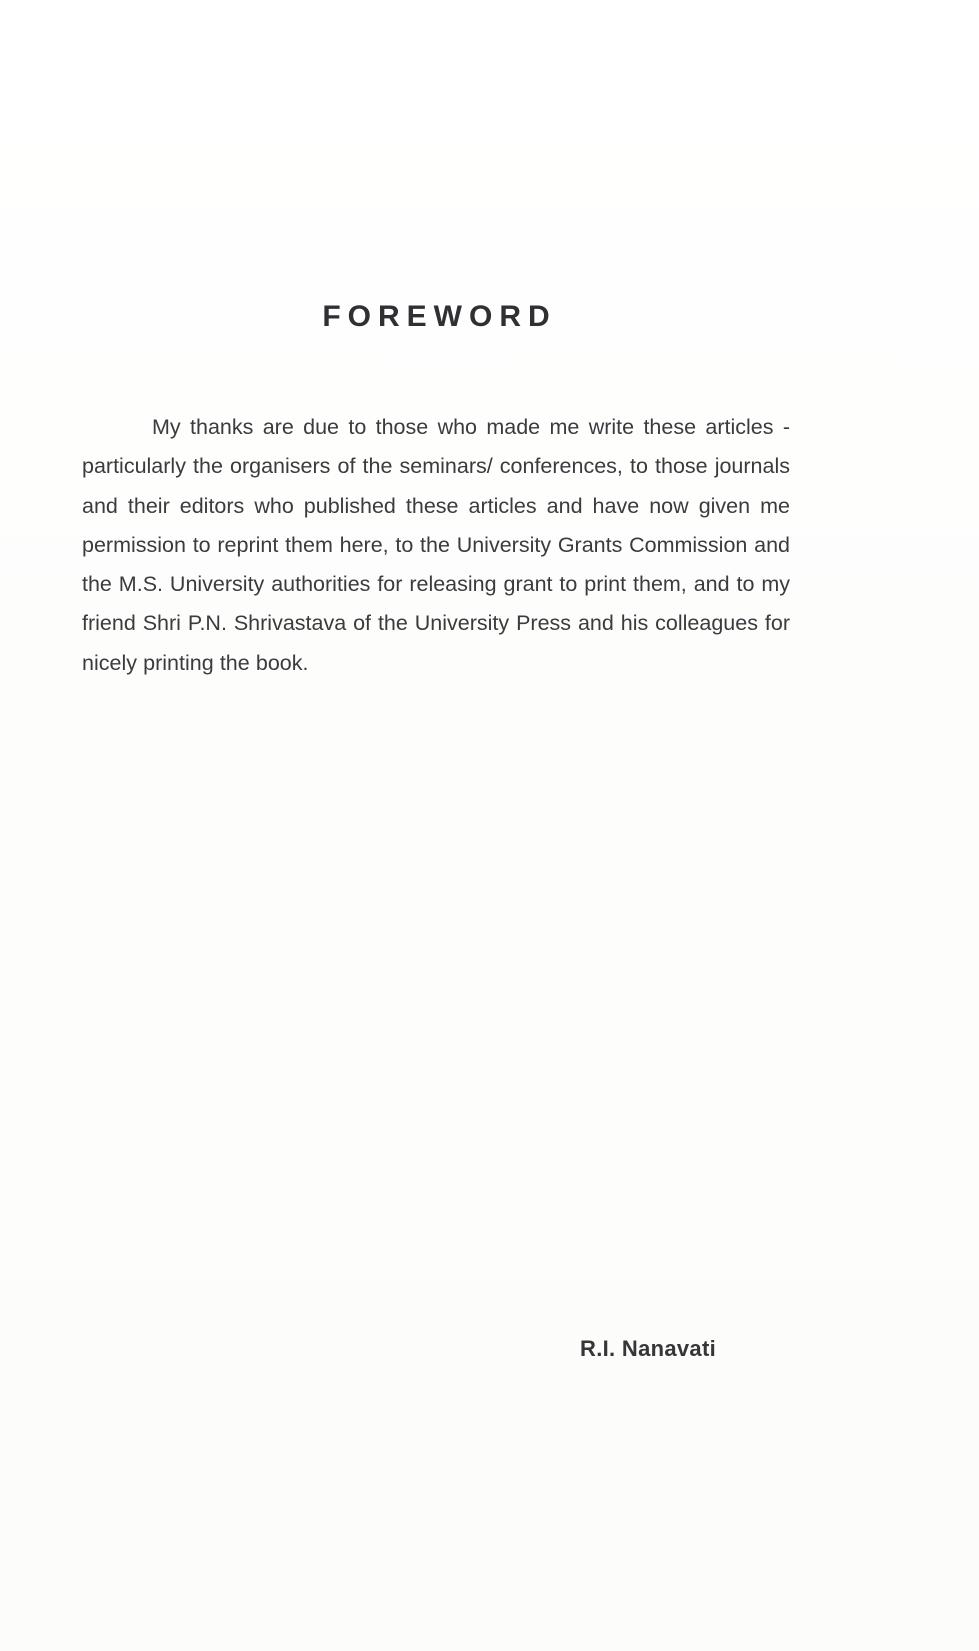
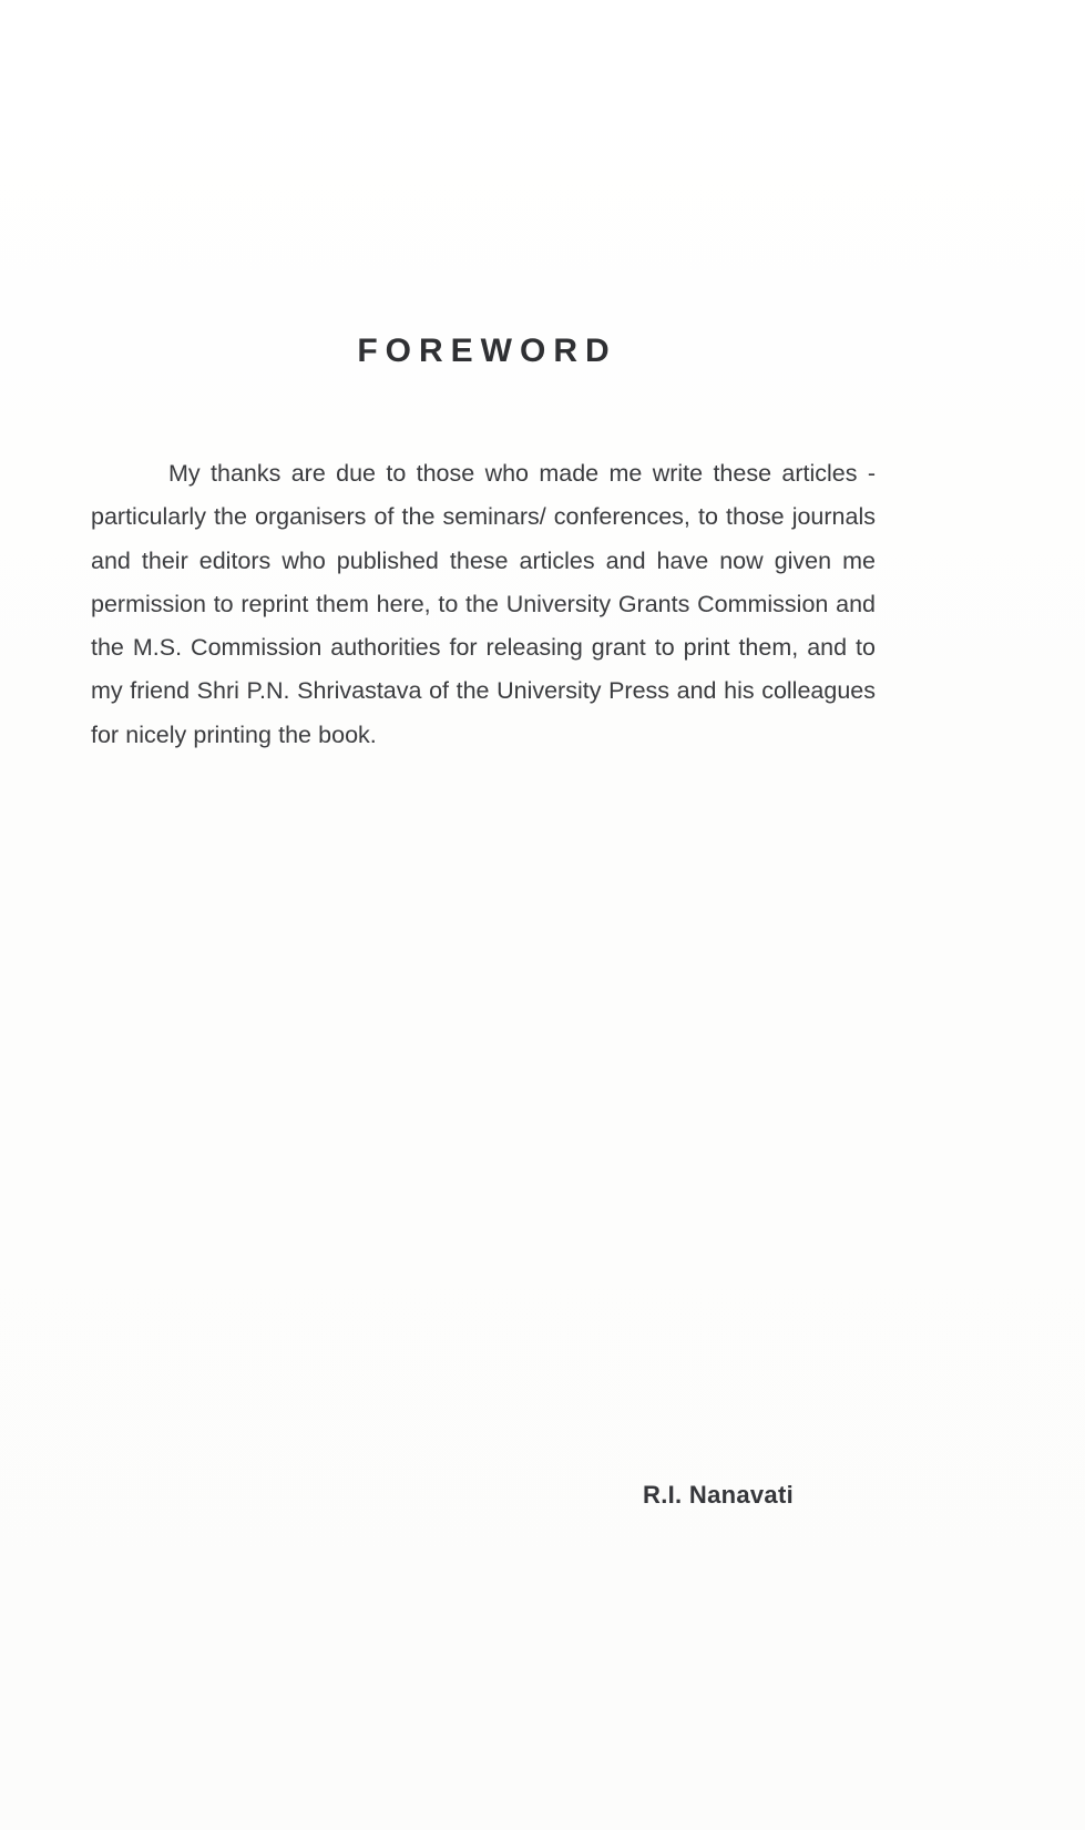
  FOREWORD
- My thanks are due to those who made me write these articles - particularly the organisers of the seminars/ conferences, to those journals and their editors who published these articles and have now given me permission to reprint them here, to the University Grants Commission and the M.S. University authorities for releasing grant to print them, and to my friend Shri P.N. Shrivastava of the University Press and his colleagues for nicely printing the book.
+ My thanks are due to those who made me write these articles - particularly the organisers of the seminars/ conferences, to those journals and their editors who published these articles and have now given me permission to reprint them here, to the University Grants Commission and the M.S. Commission authorities for releasing grant to print them, and to my friend Shri P.N. Shrivastava of the University Press and his colleagues for nicely printing the book.
  R.I. Nanavati
